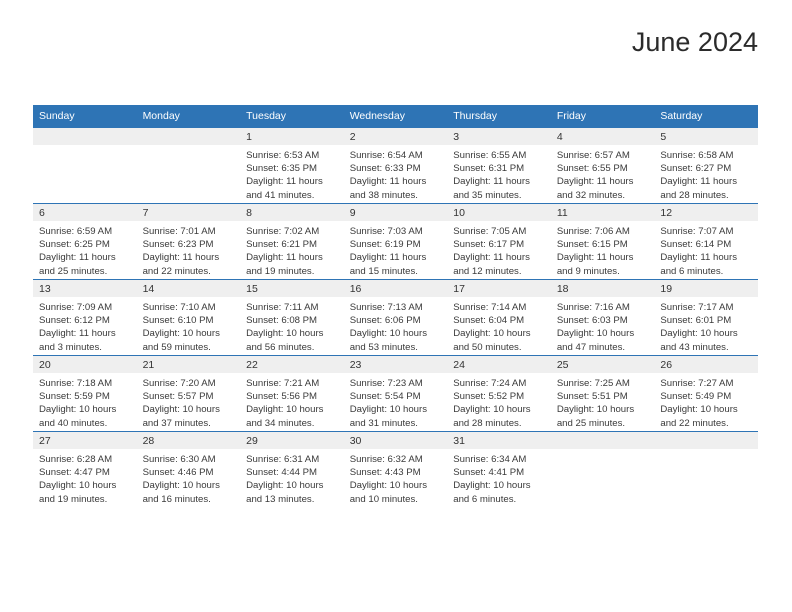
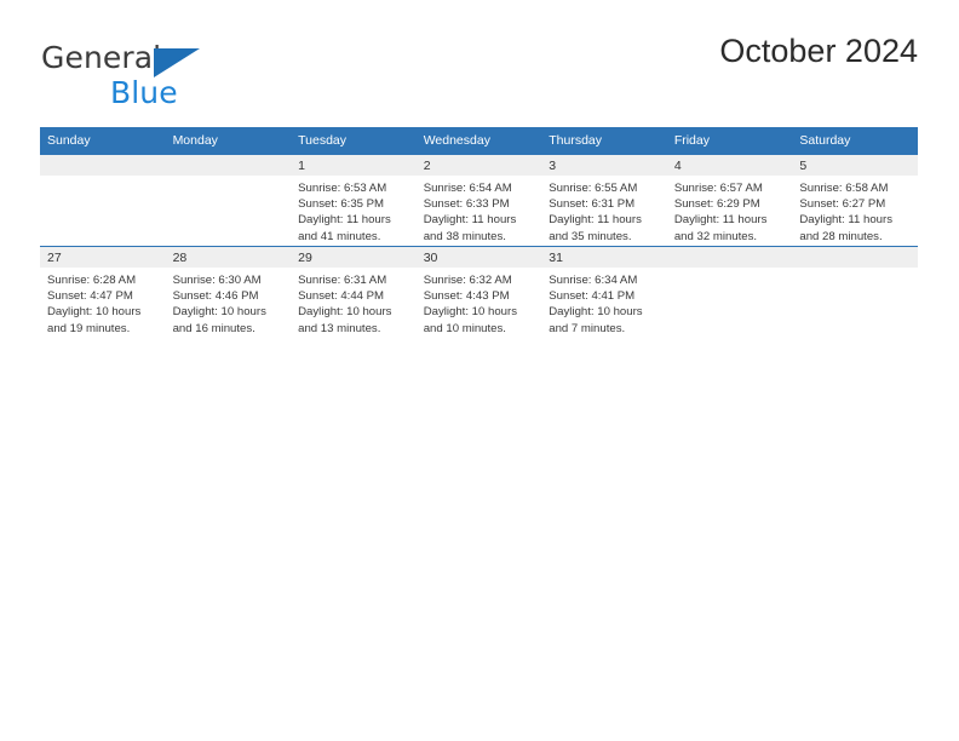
+ General
+ Blue
- June 2024
+ October 2024
  Sunday	Monday	Tuesday	Wednesday	Thursday	Friday	Saturday
- 		1Sunrise: 6:53 AMSunset: 6:35 PMDaylight: 11 hoursand 41 minutes.	2Sunrise: 6:54 AMSunset: 6:33 PMDaylight: 11 hoursand 38 minutes.	3Sunrise: 6:55 AMSunset: 6:31 PMDaylight: 11 hoursand 35 minutes.	4Sunrise: 6:57 AMSunset: 6:55 PMDaylight: 11 hoursand 32 minutes.	5Sunrise: 6:58 AMSunset: 6:27 PMDaylight: 11 hoursand 28 minutes.
+ 		1Sunrise: 6:53 AMSunset: 6:35 PMDaylight: 11 hoursand 41 minutes.	2Sunrise: 6:54 AMSunset: 6:33 PMDaylight: 11 hoursand 38 minutes.	3Sunrise: 6:55 AMSunset: 6:31 PMDaylight: 11 hoursand 35 minutes.	4Sunrise: 6:57 AMSunset: 6:29 PMDaylight: 11 hoursand 32 minutes.	5Sunrise: 6:58 AMSunset: 6:27 PMDaylight: 11 hoursand 28 minutes.
- 6Sunrise: 6:59 AMSunset: 6:25 PMDaylight: 11 hoursand 25 minutes.	7Sunrise: 7:01 AMSunset: 6:23 PMDaylight: 11 hoursand 22 minutes.	8Sunrise: 7:02 AMSunset: 6:21 PMDaylight: 11 hoursand 19 minutes.	9Sunrise: 7:03 AMSunset: 6:19 PMDaylight: 11 hoursand 15 minutes.	10Sunrise: 7:05 AMSunset: 6:17 PMDaylight: 11 hoursand 12 minutes.	11Sunrise: 7:06 AMSunset: 6:15 PMDaylight: 11 hoursand 9 minutes.	12Sunrise: 7:07 AMSunset: 6:14 PMDaylight: 11 hoursand 6 minutes.
- 13Sunrise: 7:09 AMSunset: 6:12 PMDaylight: 11 hoursand 3 minutes.	14Sunrise: 7:10 AMSunset: 6:10 PMDaylight: 10 hoursand 59 minutes.	15Sunrise: 7:11 AMSunset: 6:08 PMDaylight: 10 hoursand 56 minutes.	16Sunrise: 7:13 AMSunset: 6:06 PMDaylight: 10 hoursand 53 minutes.	17Sunrise: 7:14 AMSunset: 6:04 PMDaylight: 10 hoursand 50 minutes.	18Sunrise: 7:16 AMSunset: 6:03 PMDaylight: 10 hoursand 47 minutes.	19Sunrise: 7:17 AMSunset: 6:01 PMDaylight: 10 hoursand 43 minutes.
- 20Sunrise: 7:18 AMSunset: 5:59 PMDaylight: 10 hoursand 40 minutes.	21Sunrise: 7:20 AMSunset: 5:57 PMDaylight: 10 hoursand 37 minutes.	22Sunrise: 7:21 AMSunset: 5:56 PMDaylight: 10 hoursand 34 minutes.	23Sunrise: 7:23 AMSunset: 5:54 PMDaylight: 10 hoursand 31 minutes.	24Sunrise: 7:24 AMSunset: 5:52 PMDaylight: 10 hoursand 28 minutes.	25Sunrise: 7:25 AMSunset: 5:51 PMDaylight: 10 hoursand 25 minutes.	26Sunrise: 7:27 AMSunset: 5:49 PMDaylight: 10 hoursand 22 minutes.
- 27Sunrise: 6:28 AMSunset: 4:47 PMDaylight: 10 hoursand 19 minutes.	28Sunrise: 6:30 AMSunset: 4:46 PMDaylight: 10 hoursand 16 minutes.	29Sunrise: 6:31 AMSunset: 4:44 PMDaylight: 10 hoursand 13 minutes.	30Sunrise: 6:32 AMSunset: 4:43 PMDaylight: 10 hoursand 10 minutes.	31Sunrise: 6:34 AMSunset: 4:41 PMDaylight: 10 hoursand 6 minutes.
+ 27Sunrise: 6:28 AMSunset: 4:47 PMDaylight: 10 hoursand 19 minutes.	28Sunrise: 6:30 AMSunset: 4:46 PMDaylight: 10 hoursand 16 minutes.	29Sunrise: 6:31 AMSunset: 4:44 PMDaylight: 10 hoursand 13 minutes.	30Sunrise: 6:32 AMSunset: 4:43 PMDaylight: 10 hoursand 10 minutes.	31Sunrise: 6:34 AMSunset: 4:41 PMDaylight: 10 hoursand 7 minutes.
